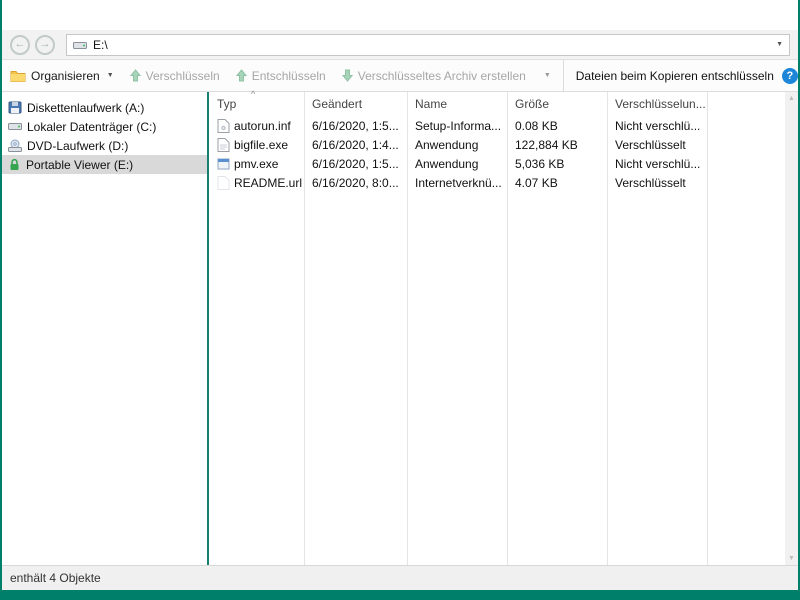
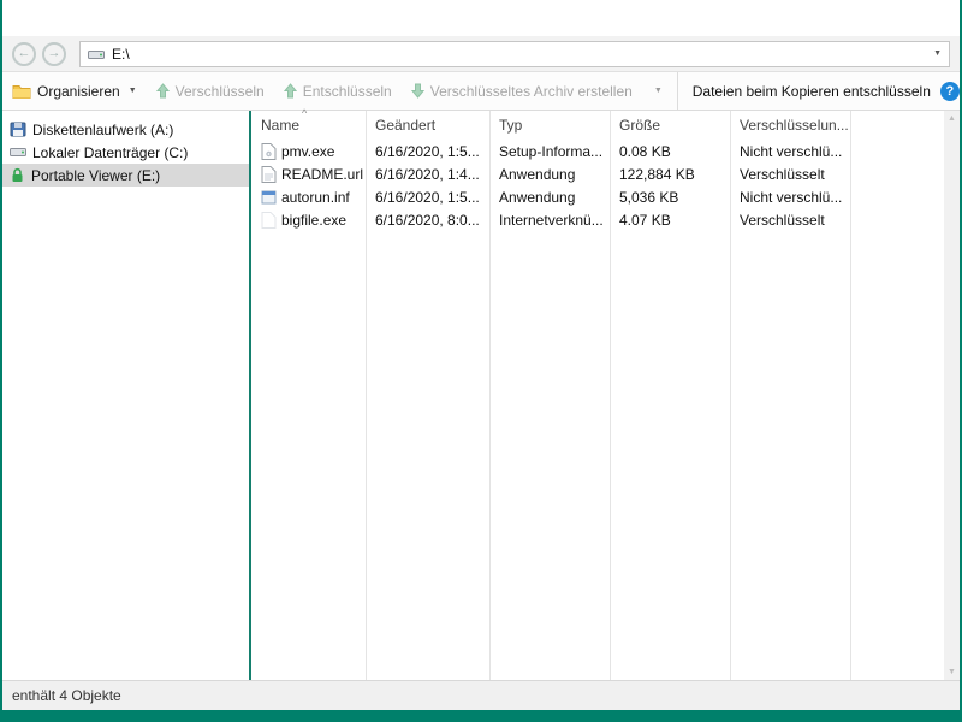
  ←
  →
  E:\
  Organisieren
  Verschlüsseln
  Entschlüsseln
  Verschlüsseltes Archiv erstellen
  Dateien beim Kopieren entschlüsseln
  ?
  Diskettenlaufwerk (A:)
  Lokaler Datenträger (C:)
- DVD-Laufwerk (D:)
  Portable Viewer (E:)
  ^
- Typ
+ Name
  Geändert
- Name
+ Typ
  Größe
  Verschlüsselun...
- autorun.inf
+ pmv.exe
  6/16/2020, 1:5...
  Setup-Informa...
  0.08 KB
  Nicht verschlü...
- bigfile.exe
+ README.url
  6/16/2020, 1:4...
  Anwendung
  122,884 KB
  Verschlüsselt
- pmv.exe
+ autorun.inf
  6/16/2020, 1:5...
  Anwendung
  5,036 KB
  Nicht verschlü...
- README.url
+ bigfile.exe
  6/16/2020, 8:0...
  Internetverknü...
  4.07 KB
  Verschlüsselt
  enthält 4 Objekte
